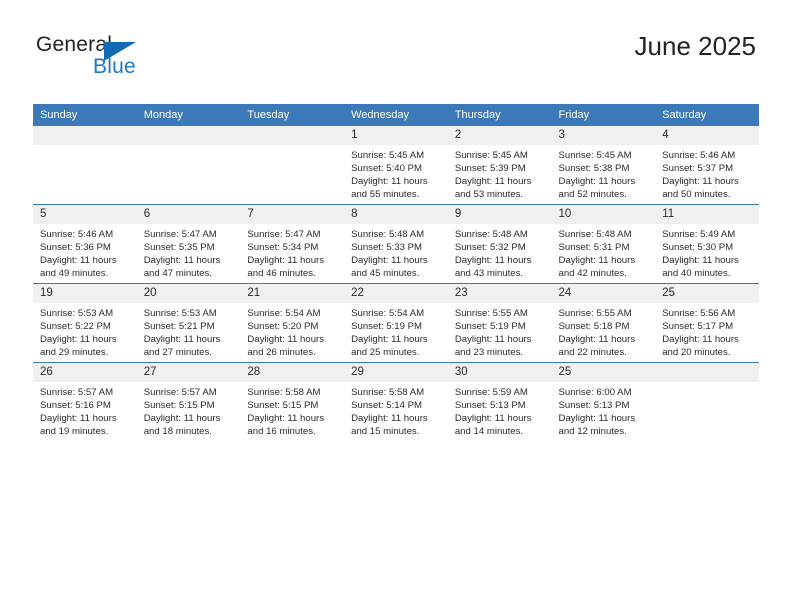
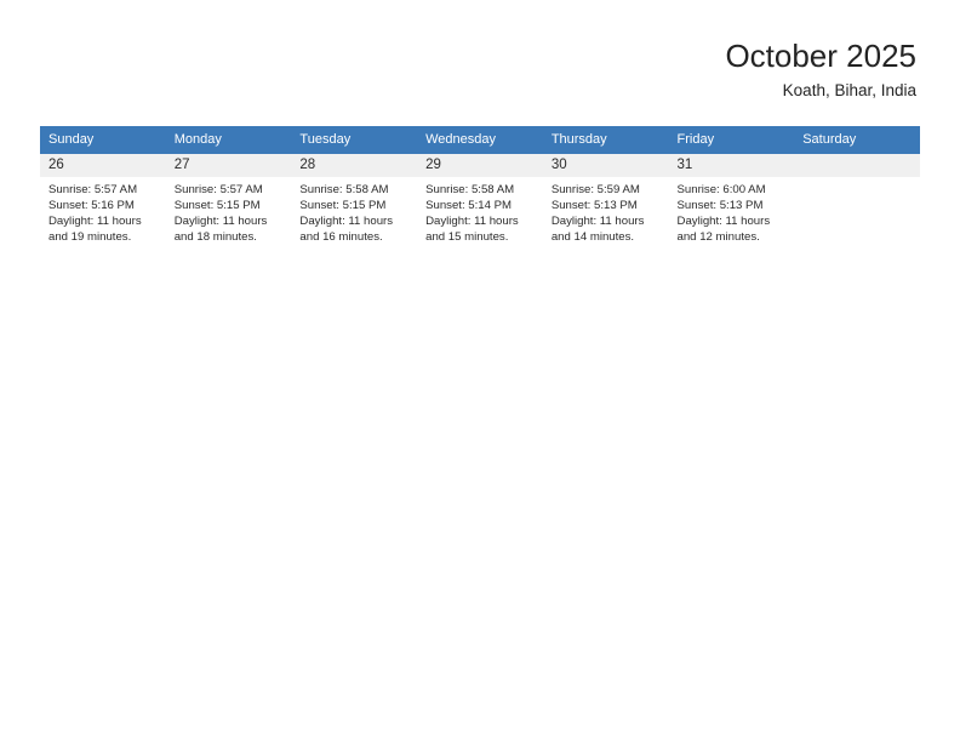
- General
- Blue
- June 2025
+ October 2025
+ Koath, Bihar, India
  Sunday	Monday	Tuesday	Wednesday	Thursday	Friday	Saturday
- 			1Sunrise: 5:45 AMSunset: 5:40 PMDaylight: 11 hoursand 55 minutes.	2Sunrise: 5:45 AMSunset: 5:39 PMDaylight: 11 hoursand 53 minutes.	3Sunrise: 5:45 AMSunset: 5:38 PMDaylight: 11 hoursand 52 minutes.	4Sunrise: 5:46 AMSunset: 5:37 PMDaylight: 11 hoursand 50 minutes.
- 5Sunrise: 5:46 AMSunset: 5:36 PMDaylight: 11 hoursand 49 minutes.	6Sunrise: 5:47 AMSunset: 5:35 PMDaylight: 11 hoursand 47 minutes.	7Sunrise: 5:47 AMSunset: 5:34 PMDaylight: 11 hoursand 46 minutes.	8Sunrise: 5:48 AMSunset: 5:33 PMDaylight: 11 hoursand 45 minutes.	9Sunrise: 5:48 AMSunset: 5:32 PMDaylight: 11 hoursand 43 minutes.	10Sunrise: 5:48 AMSunset: 5:31 PMDaylight: 11 hoursand 42 minutes.	11Sunrise: 5:49 AMSunset: 5:30 PMDaylight: 11 hoursand 40 minutes.
- 19Sunrise: 5:53 AMSunset: 5:22 PMDaylight: 11 hoursand 29 minutes.	20Sunrise: 5:53 AMSunset: 5:21 PMDaylight: 11 hoursand 27 minutes.	21Sunrise: 5:54 AMSunset: 5:20 PMDaylight: 11 hoursand 26 minutes.	22Sunrise: 5:54 AMSunset: 5:19 PMDaylight: 11 hoursand 25 minutes.	23Sunrise: 5:55 AMSunset: 5:19 PMDaylight: 11 hoursand 23 minutes.	24Sunrise: 5:55 AMSunset: 5:18 PMDaylight: 11 hoursand 22 minutes.	25Sunrise: 5:56 AMSunset: 5:17 PMDaylight: 11 hoursand 20 minutes.
- 26Sunrise: 5:57 AMSunset: 5:16 PMDaylight: 11 hoursand 19 minutes.	27Sunrise: 5:57 AMSunset: 5:15 PMDaylight: 11 hoursand 18 minutes.	28Sunrise: 5:58 AMSunset: 5:15 PMDaylight: 11 hoursand 16 minutes.	29Sunrise: 5:58 AMSunset: 5:14 PMDaylight: 11 hoursand 15 minutes.	30Sunrise: 5:59 AMSunset: 5:13 PMDaylight: 11 hoursand 14 minutes.	25Sunrise: 6:00 AMSunset: 5:13 PMDaylight: 11 hoursand 12 minutes.
+ 26Sunrise: 5:57 AMSunset: 5:16 PMDaylight: 11 hoursand 19 minutes.	27Sunrise: 5:57 AMSunset: 5:15 PMDaylight: 11 hoursand 18 minutes.	28Sunrise: 5:58 AMSunset: 5:15 PMDaylight: 11 hoursand 16 minutes.	29Sunrise: 5:58 AMSunset: 5:14 PMDaylight: 11 hoursand 15 minutes.	30Sunrise: 5:59 AMSunset: 5:13 PMDaylight: 11 hoursand 14 minutes.	31Sunrise: 6:00 AMSunset: 5:13 PMDaylight: 11 hoursand 12 minutes.
